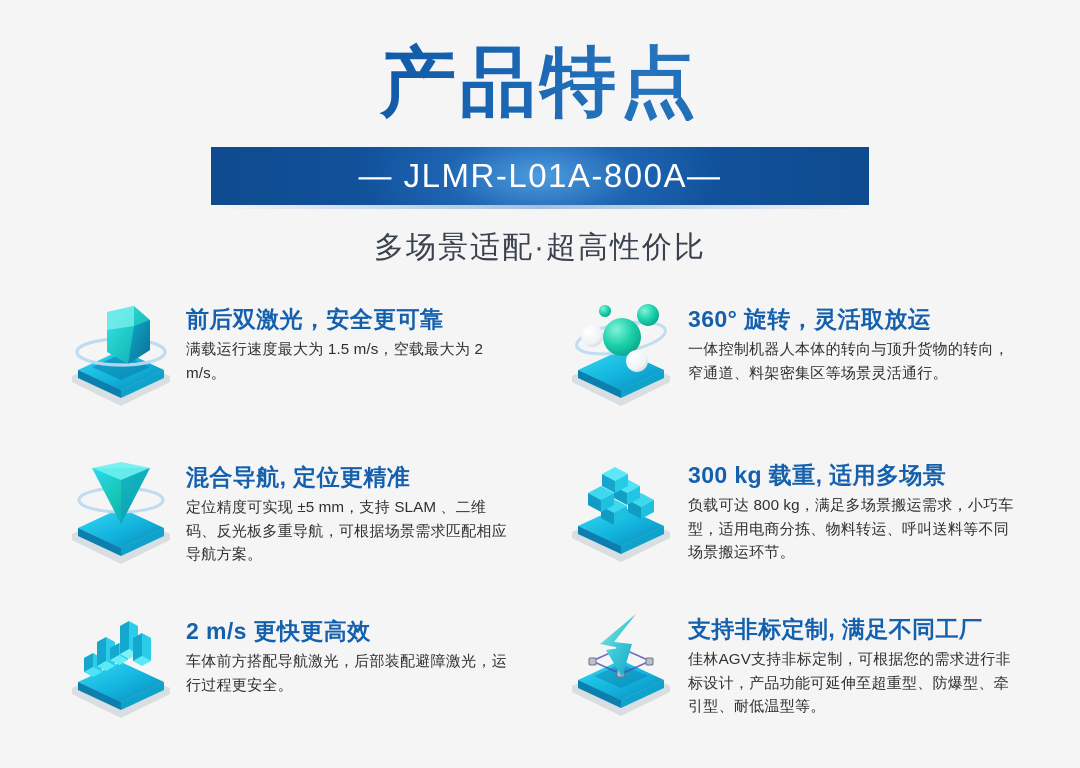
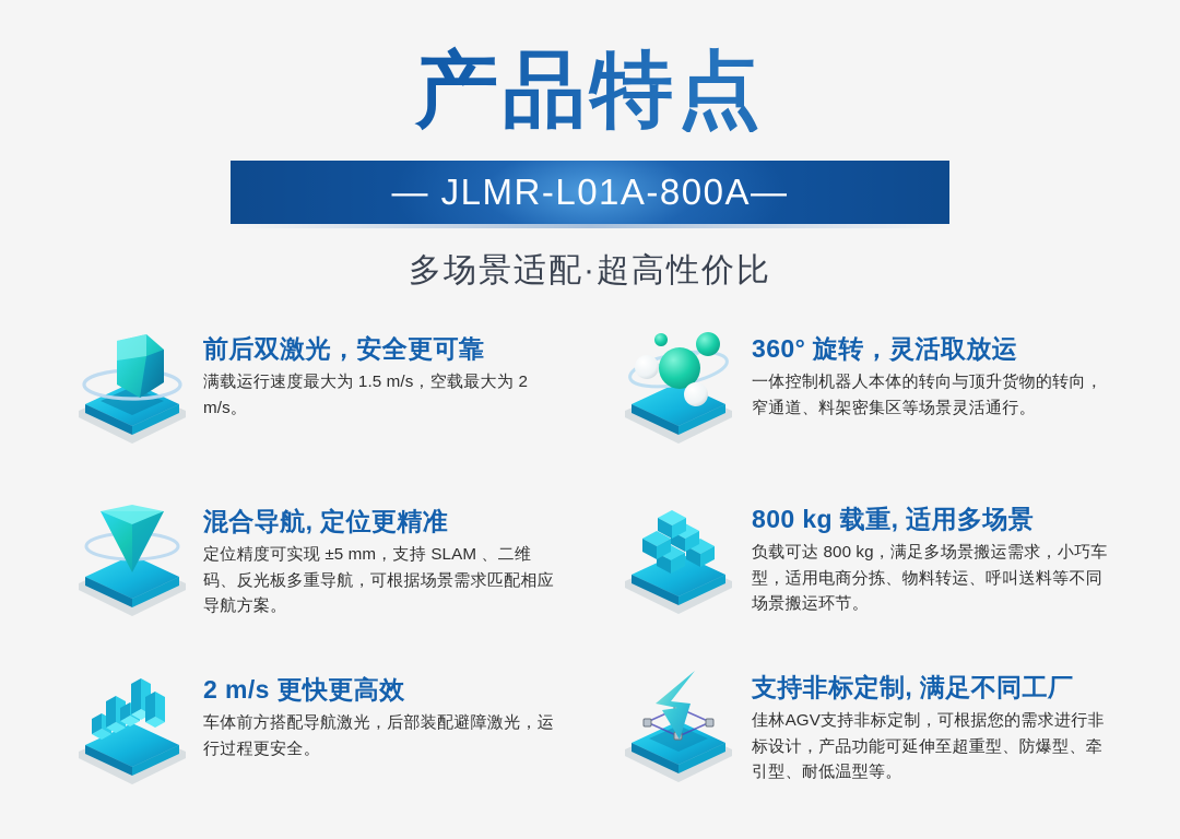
  产品特点
  — JLMR-L01A-800A—
  多场景适配·超高性价比
  前后双激光，安全更可靠
  满载运行速度最大为 1.5 m/s，空载最大为 2 m/s。
  360° 旋转，灵活取放运
  一体控制机器人本体的转向与顶升货物的转向，窄通道、料架密集区等场景灵活通行。
  混合导航, 定位更精准
  定位精度可实现 ±5 mm，支持 SLAM 、二维码、反光板多重导航，可根据场景需求匹配相应导航方案。
- 300 kg 载重, 适用多场景
+ 800 kg 载重, 适用多场景
  负载可达 800 kg，满足多场景搬运需求，小巧车型，适用电商分拣、物料转运、呼叫送料等不同场景搬运环节。
  2 m/s 更快更高效
  车体前方搭配导航激光，后部装配避障激光，运行过程更安全。
  支持非标定制, 满足不同工厂
  佳林AGV支持非标定制，可根据您的需求进行非标设计，产品功能可延伸至超重型、防爆型、牵引型、耐低温型等。
